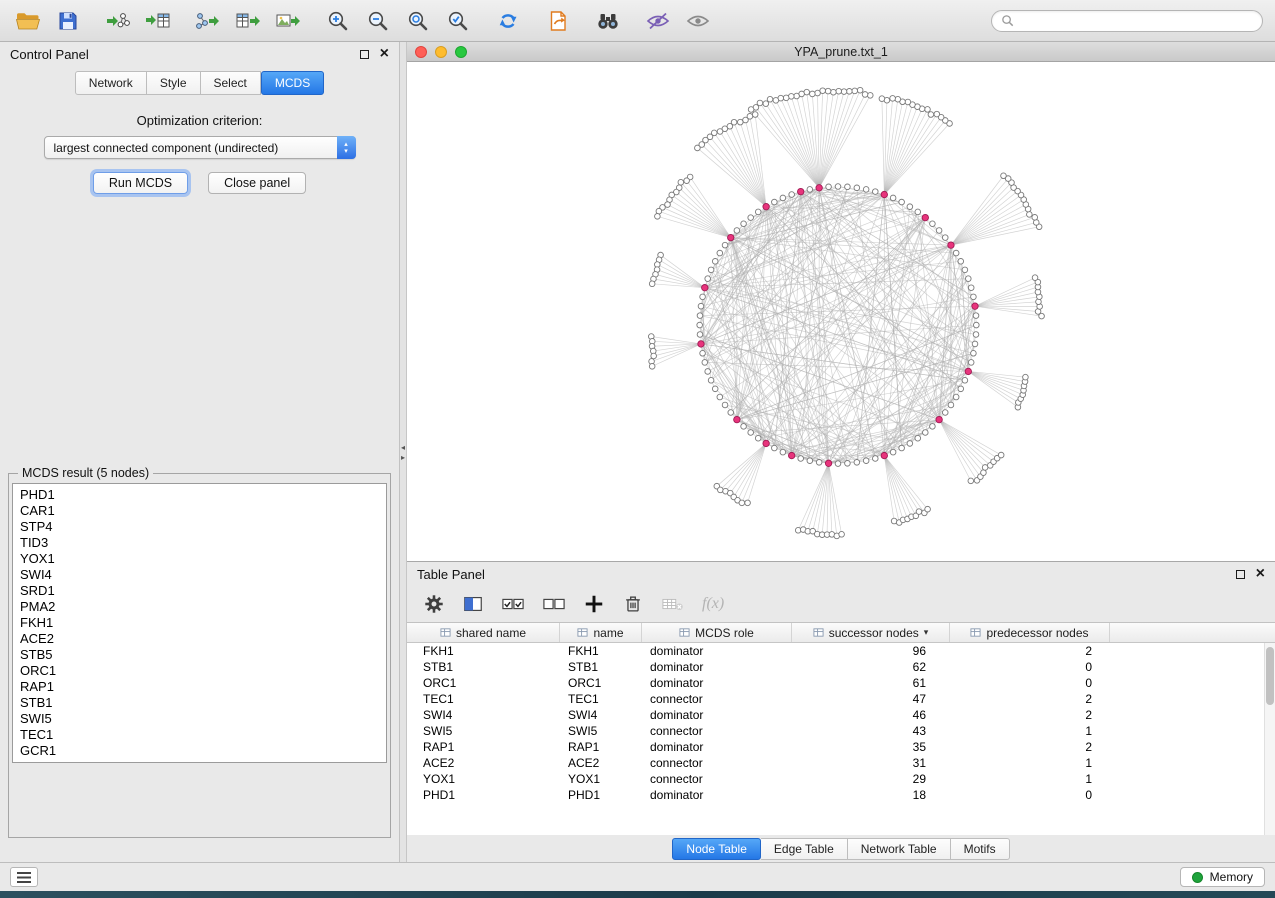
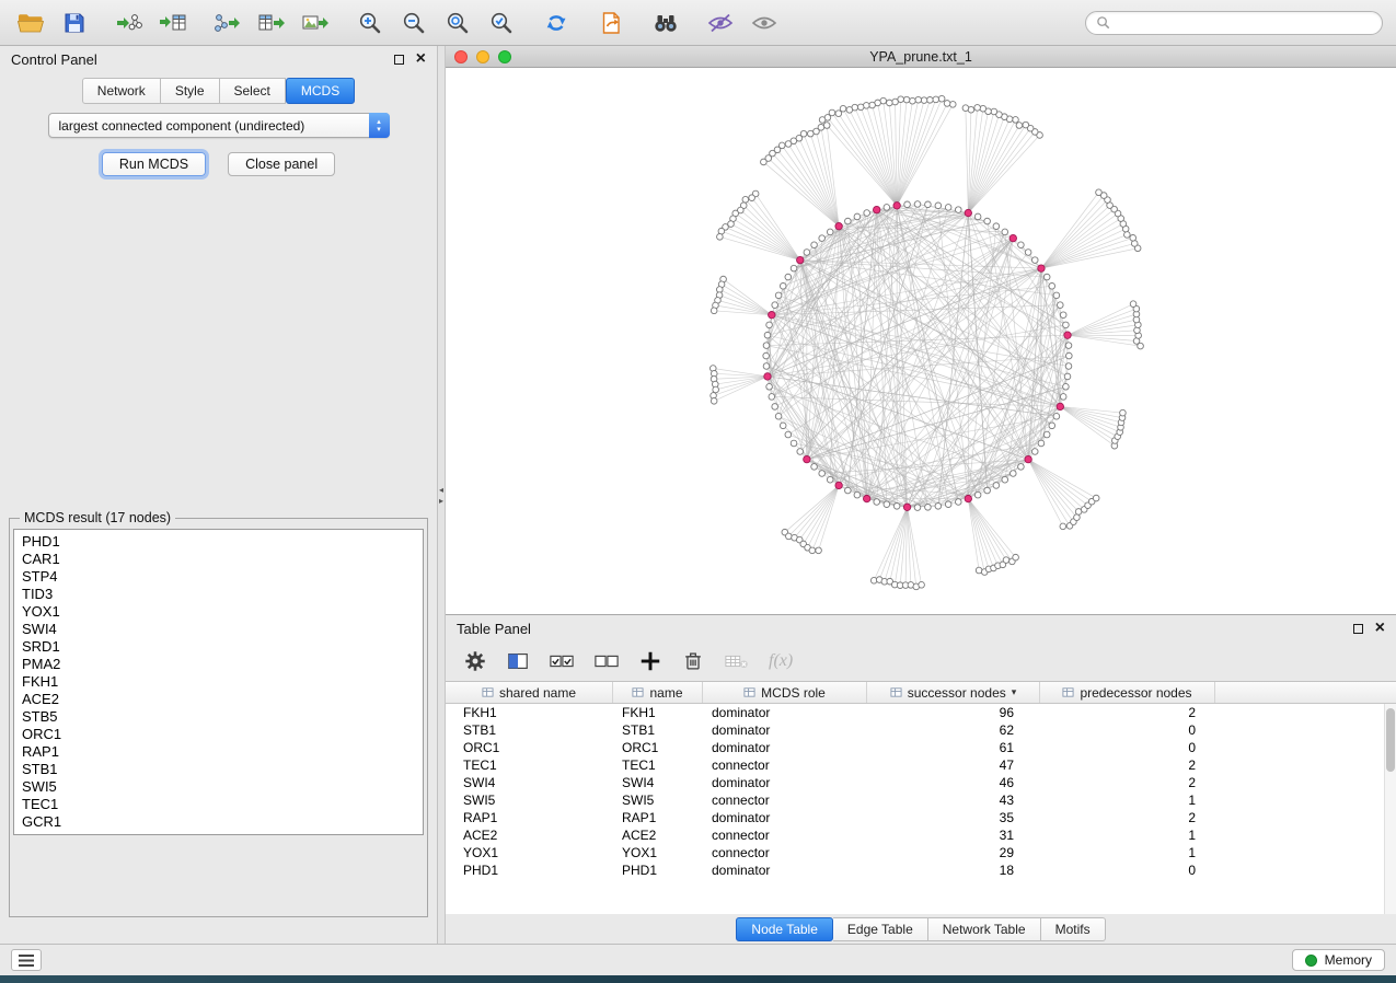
  Control Panel
  ×
  Network
  Style
  Select
  MCDS
- Optimization criterion:
  largest connected component (undirected)
  Run MCDS
  Close panel
- MCDS result (5 nodes)
+ MCDS result (17 nodes)
  PHD1
  CAR1
  STP4
  TID3
  YOX1
  SWI4
  SRD1
  PMA2
  FKH1
  ACE2
  STB5
  ORC1
  RAP1
  STB1
  SWI5
  TEC1
  GCR1
  ◂
  ▸
  YPA_prune.txt_1
  Table Panel
  ×
  f(x)
  shared name
  name
  MCDS role
  successor nodes
  ▾
  predecessor nodes
  FKH1
  FKH1
  dominator
  96
  2
  STB1
  STB1
  dominator
  62
  0
  ORC1
  ORC1
  dominator
  61
  0
  TEC1
  TEC1
  connector
  47
  2
  SWI4
  SWI4
  dominator
  46
  2
  SWI5
  SWI5
  connector
  43
  1
  RAP1
  RAP1
  dominator
  35
  2
  ACE2
  ACE2
  connector
  31
  1
  YOX1
  YOX1
  connector
  29
  1
  PHD1
  PHD1
  dominator
  18
  0
  Node Table
  Edge Table
  Network Table
  Motifs
  Memory
